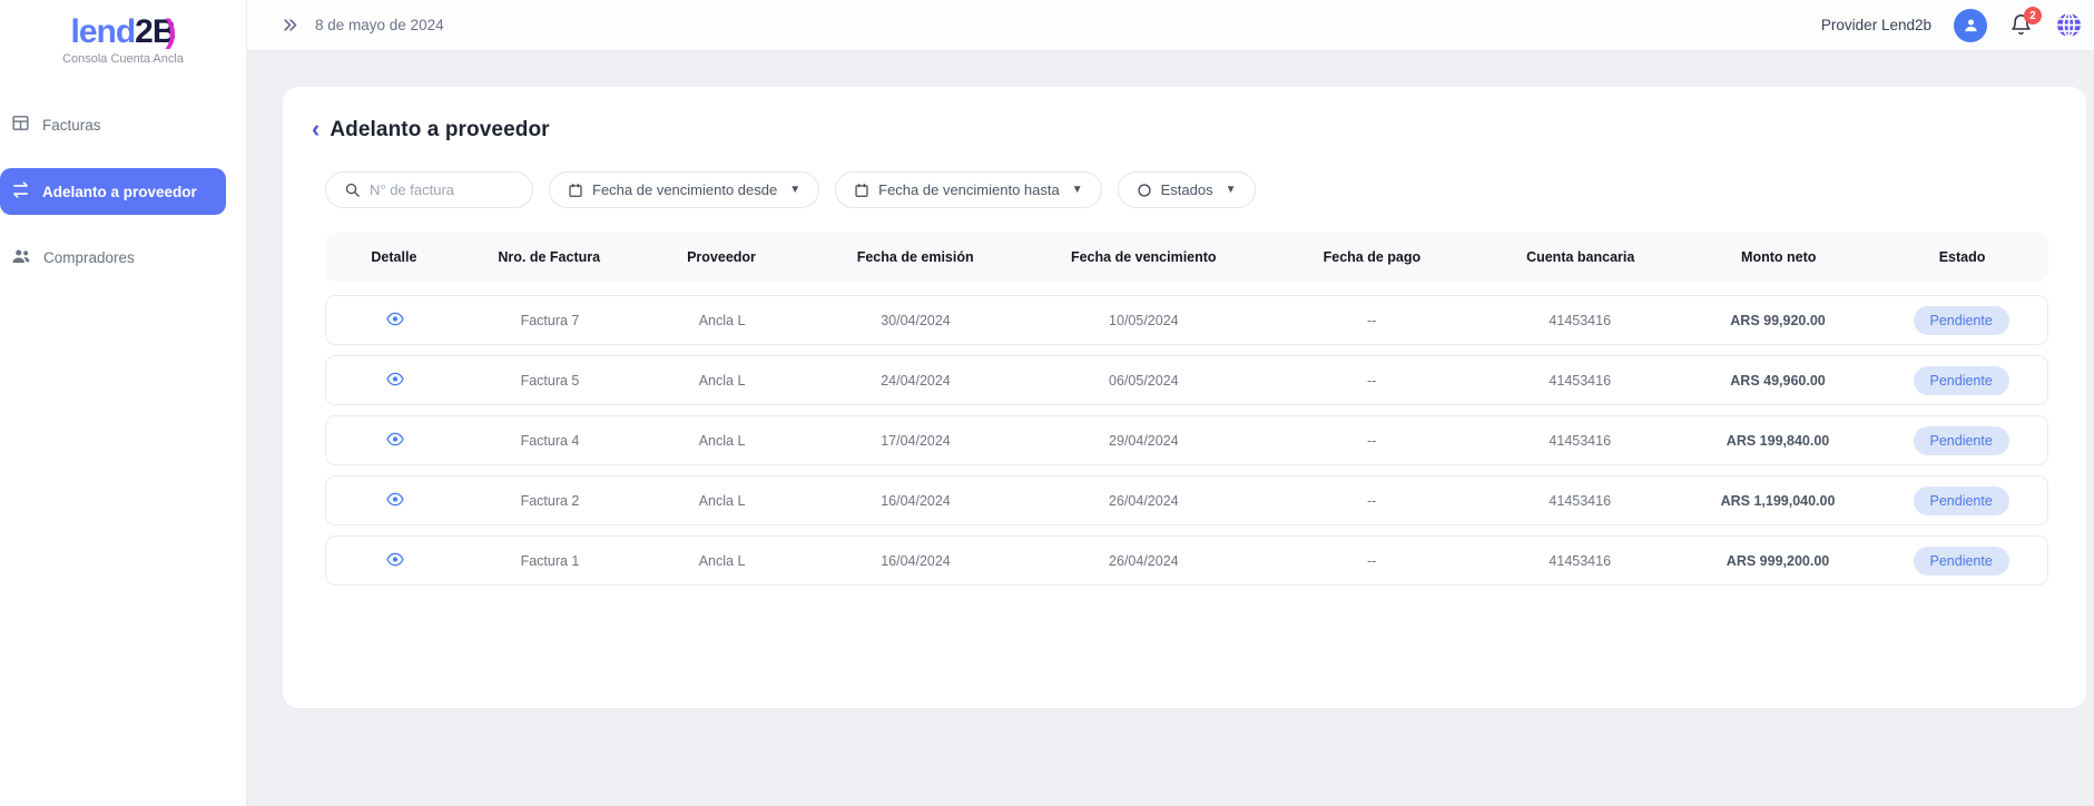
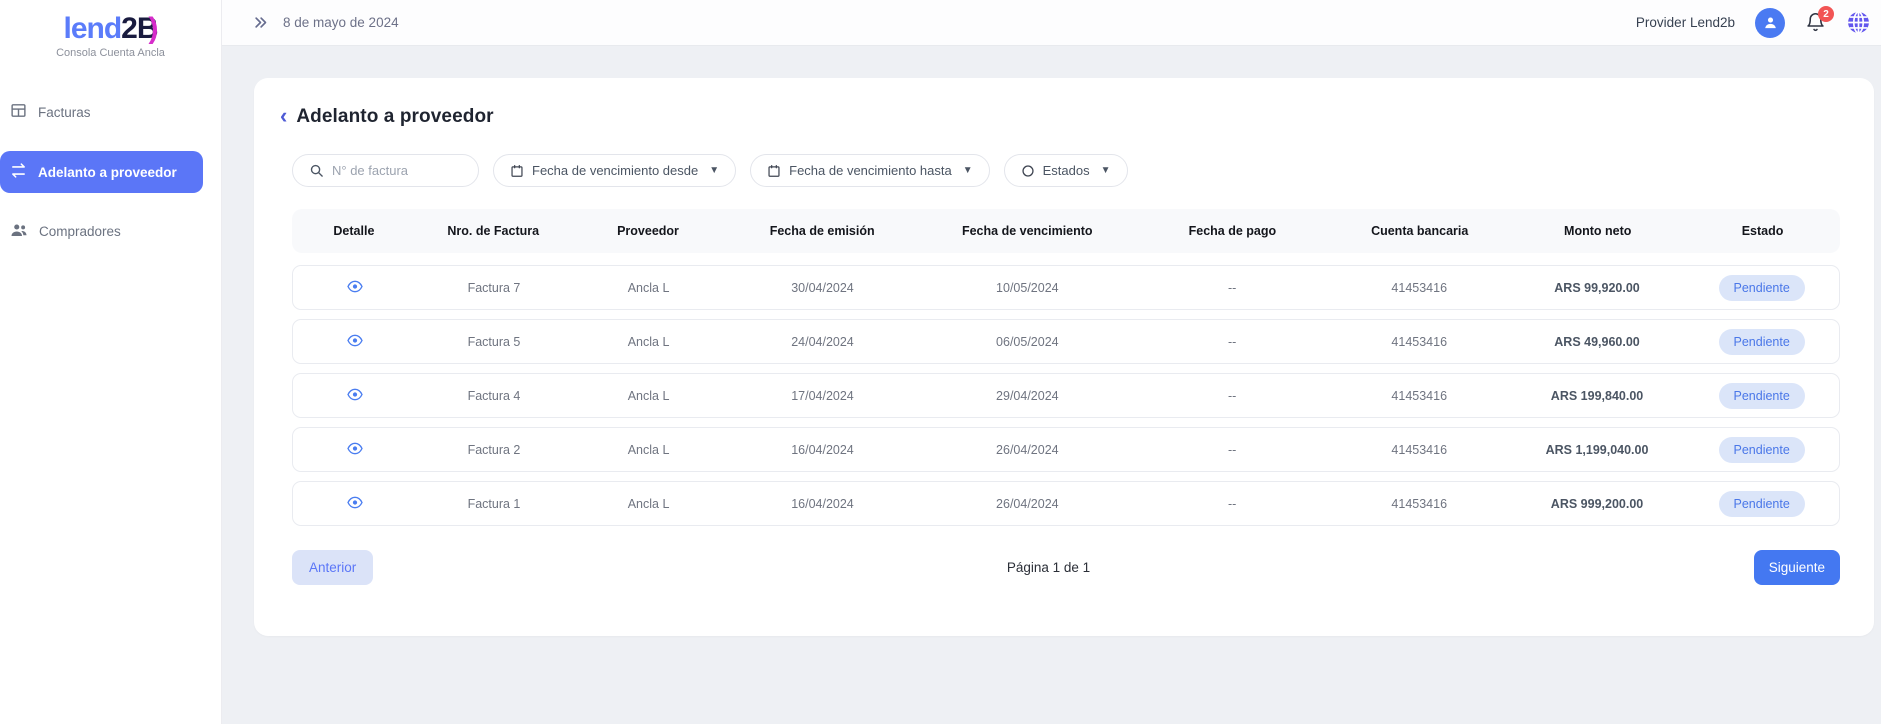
  lend2B)
  Consola Cuenta Ancla
  Facturas
  Adelanto a proveedor
  Compradores
  8 de mayo de 2024
  Provider Lend2b
  2
  ‹
  Adelanto a proveedor
  N° de factura
  Fecha de vencimiento desde
  ▼
  Fecha de vencimiento hasta
  ▼
  Estados
  ▼
  Detalle
  Nro. de Factura
  Proveedor
  Fecha de emisión
  Fecha de vencimiento
  Fecha de pago
  Cuenta bancaria
  Monto neto
  Estado
  Factura 7
  Ancla L
  30/04/2024
  10/05/2024
  --
  41453416
  ARS 99,920.00
  Pendiente
  Factura 5
  Ancla L
  24/04/2024
  06/05/2024
  --
  41453416
  ARS 49,960.00
  Pendiente
  Factura 4
  Ancla L
  17/04/2024
  29/04/2024
  --
  41453416
  ARS 199,840.00
  Pendiente
  Factura 2
  Ancla L
  16/04/2024
  26/04/2024
  --
  41453416
  ARS 1,199,040.00
  Pendiente
  Factura 1
  Ancla L
  16/04/2024
  26/04/2024
  --
  41453416
  ARS 999,200.00
  Pendiente
+ Anterior
+ Página 1 de 1
+ Siguiente
